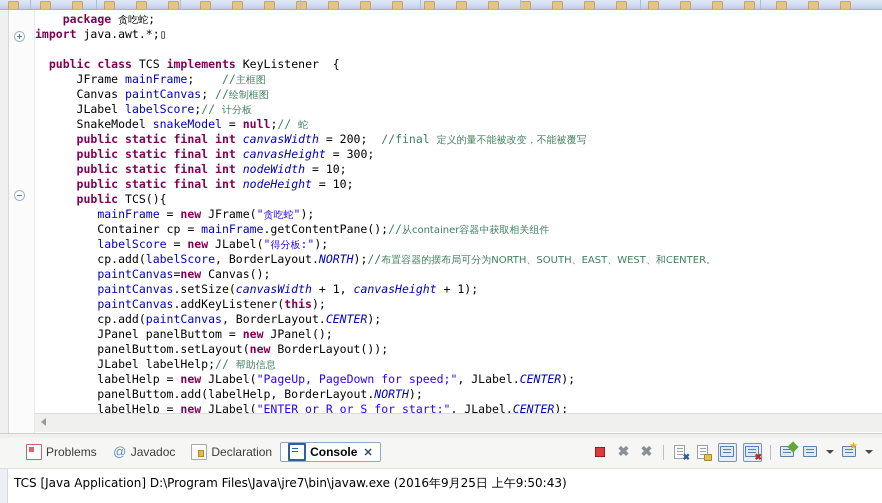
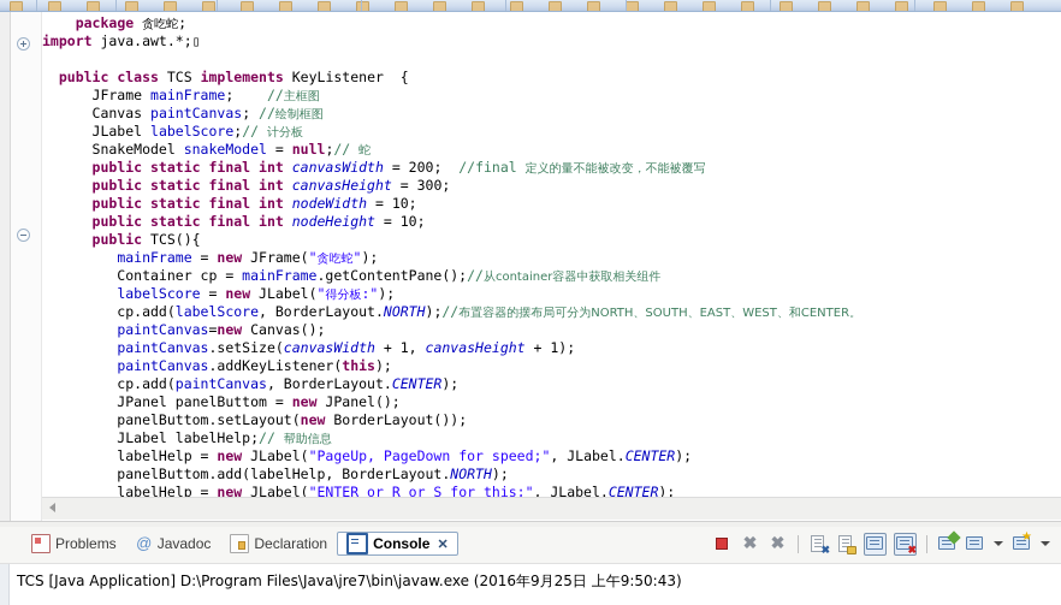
  package 贪吃蛇;
  import java.awt.*;▯
  public class TCS implements KeyListener {
  JFrame mainFrame; //主框图
  Canvas paintCanvas; //绘制框图
  JLabel labelScore;// 计分板
  SnakeModel snakeModel = null;// 蛇
  public static final int canvasWidth = 200; //final 定义的量不能被改变，不能被覆写
  public static final int canvasHeight = 300;
  public static final int nodeWidth = 10;
  public static final int nodeHeight = 10;
  public TCS(){
  mainFrame = new JFrame("贪吃蛇");
  Container cp = mainFrame.getContentPane();//从container容器中获取相关组件
  labelScore = new JLabel("得分板:");
  cp.add(labelScore, BorderLayout.NORTH);//布置容器的摆布局可分为NORTH、SOUTH、EAST、WEST、和CENTER。
  paintCanvas=new Canvas();
  paintCanvas.setSize(canvasWidth + 1, canvasHeight + 1);
  paintCanvas.addKeyListener(this);
  cp.add(paintCanvas, BorderLayout.CENTER);
  JPanel panelButtom = new JPanel();
  panelButtom.setLayout(new BorderLayout());
  JLabel labelHelp;// 帮助信息
  labelHelp = new JLabel("PageUp, PageDown for speed;", JLabel.CENTER);
  panelButtom.add(labelHelp, BorderLayout.NORTH);
- labelHelp = new JLabel("ENTER or R or S for start;", JLabel.CENTER);
+ labelHelp = new JLabel("ENTER or R or S for this;", JLabel.CENTER);
  Problems
  @
  Javadoc
  Declaration
  Console
  ✕
  ✖
  ✖
  ✖
  ✖
  ★
  TCS [Java Application] D:\Program Files\Java\jre7\bin\javaw.exe (2016年9月25日 上午9:50:43)
